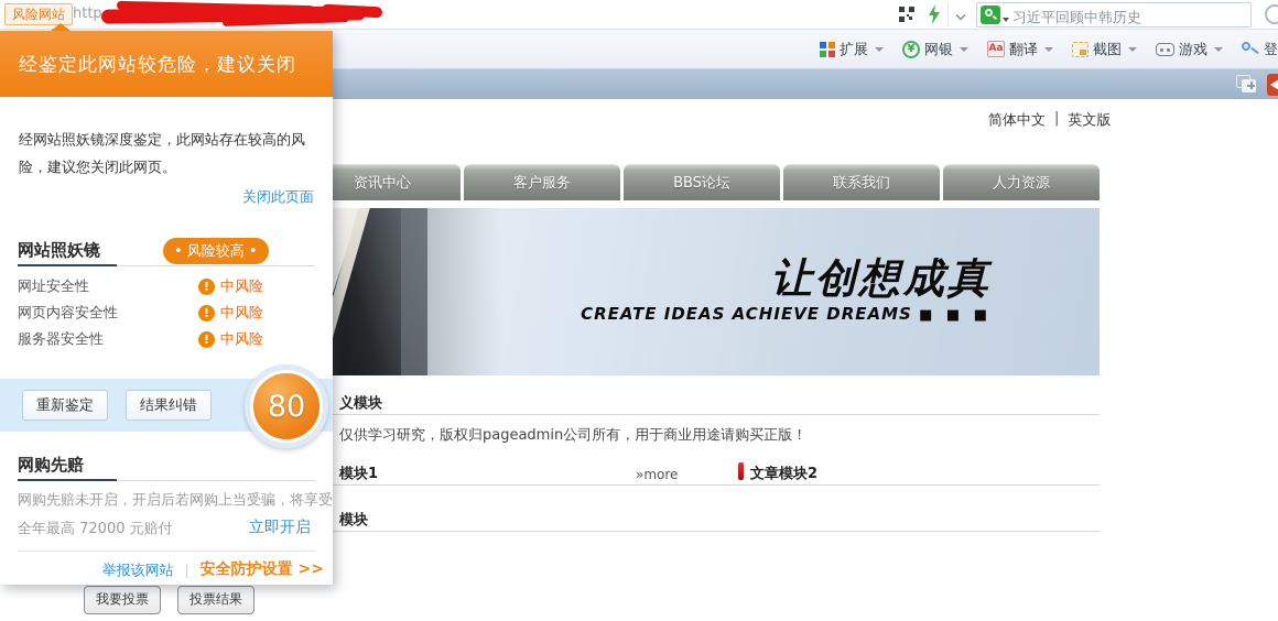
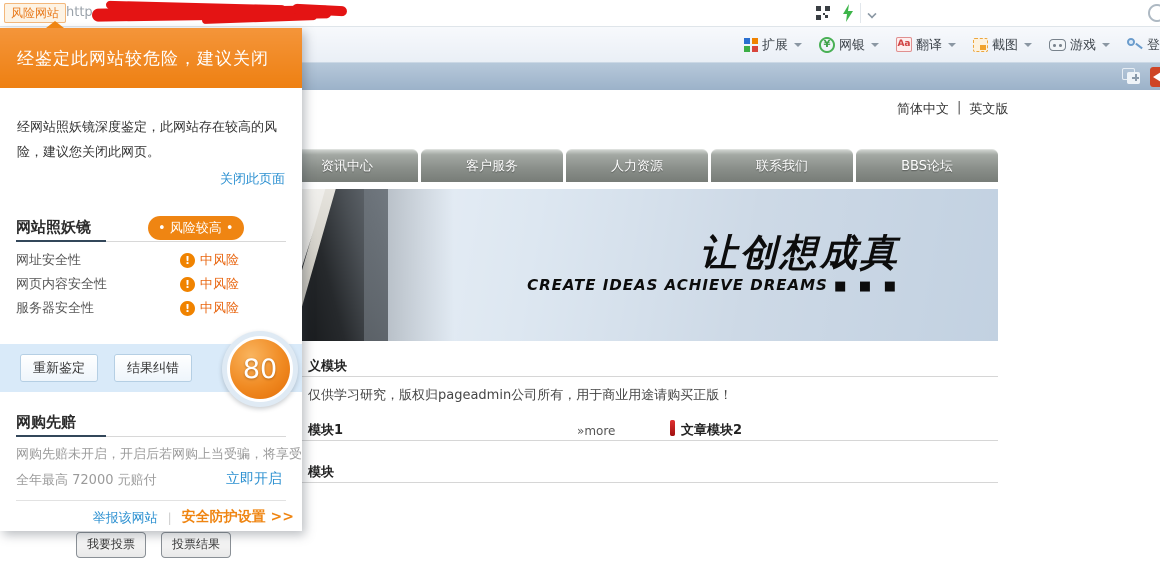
  风险网站
  http
- 习近平回顾中韩历史
  扩展
  ¥
  网银
  Aa
  翻译
  截图
  游戏
  简体中文
  |
  英文版
  资讯中心
  客户服务
- BBS论坛
+ 人力资源
  联系我们
- 人力资源
+ BBS论坛
  让创想成真
  CREATE IDEAS ACHIEVE DREAMS ■ ■ ■
  义模块
  仅供学习研究，版权归pageadmin公司所有，用于商业用途请购买正版！
  模块1
  »more
  文章模块2
  模块
  我要投票
  投票结果
  经鉴定此网站较危险，建议关闭
  经网站照妖镜深度鉴定，此网站存在较高的风险，建议您关闭此网页。
  关闭此页面
  网站照妖镜
  • 风险较高 •
  网址安全性
  !
  中风险
  网页内容安全性
  !
  中风险
  服务器安全性
  !
  中风险
  重新鉴定
  结果纠错
  80
  网购先赔
  网购先赔未开启，开启后若网购上当受骗，将享受
  全年最高 72000 元赔付
  立即开启
  举报该网站
  |
  安全防护设置 >>
